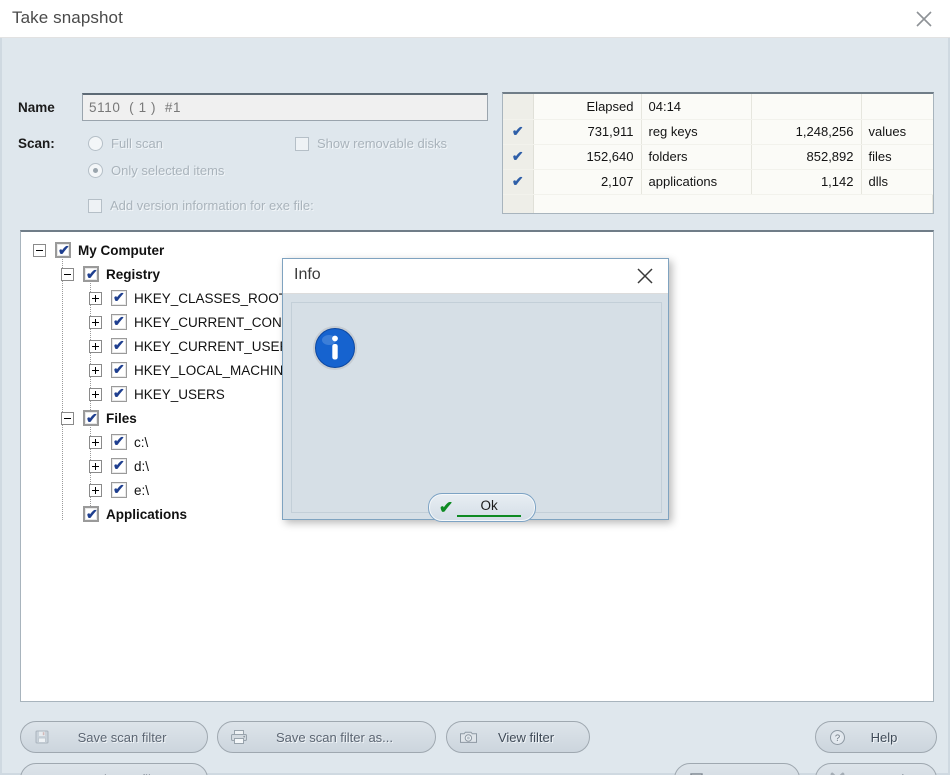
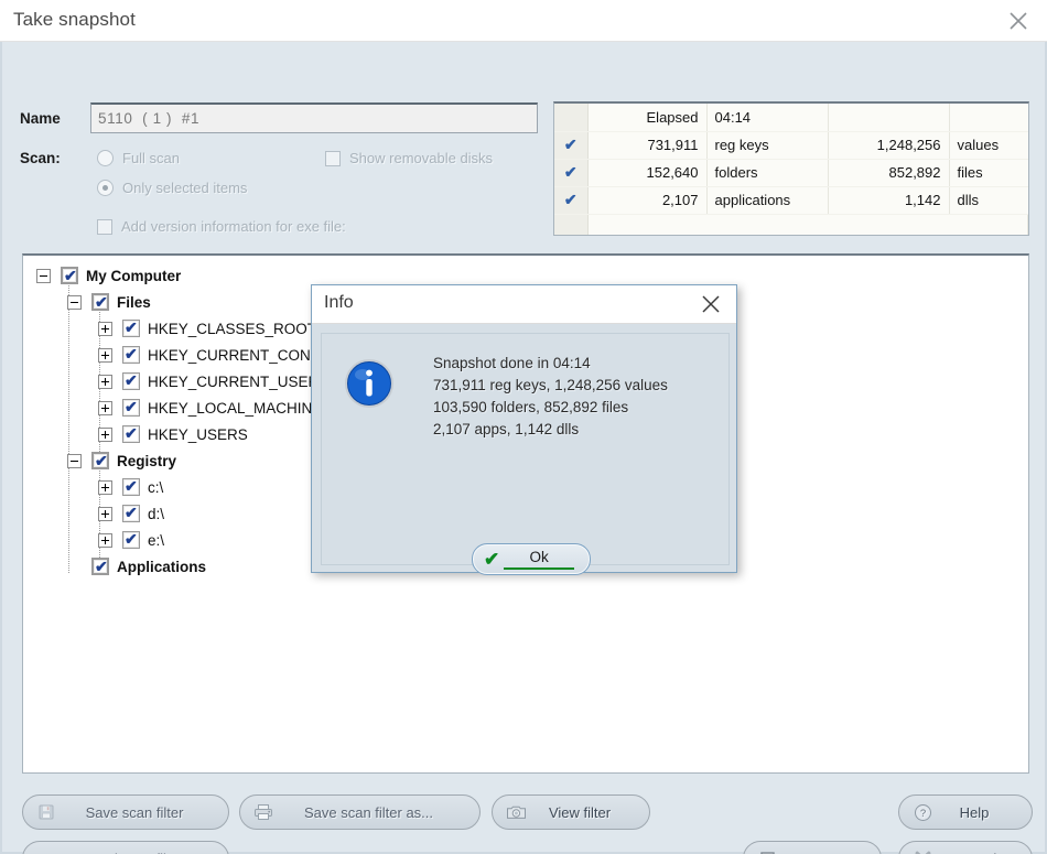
  Take snapshot
  Name
  5110 ( 1 ) #1
  Scan:
  Full scan
  Only selected items
  Add version information for exe file:
  Show removable disks
  	Elapsed	04:14
  ✔	731,911	reg keys	1,248,256	values
  ✔	152,640	folders	852,892	files
  ✔	2,107	applications	1,142	dlls
  My Computer
- Registry
+ Files
  HKEY_CLASSES_ROO
  HKEY_CURRENT_CON
  HKEY_CURRENT_USE
  HKEY_LOCAL_MACHIN
  HKEY_USERS
- Files
+ Registry
  c:\
  d:\
  e:\
  Applications
  Save scan filter
  Save scan filter as...
  View filter
  ?
  Help
  Info
+ Snapshot done in 04:14
+ 731,911 reg keys, 1,248,256 values
+ 103,590 folders, 852,892 files
+ 2,107 apps, 1,142 dlls
  ✔
  Ok
